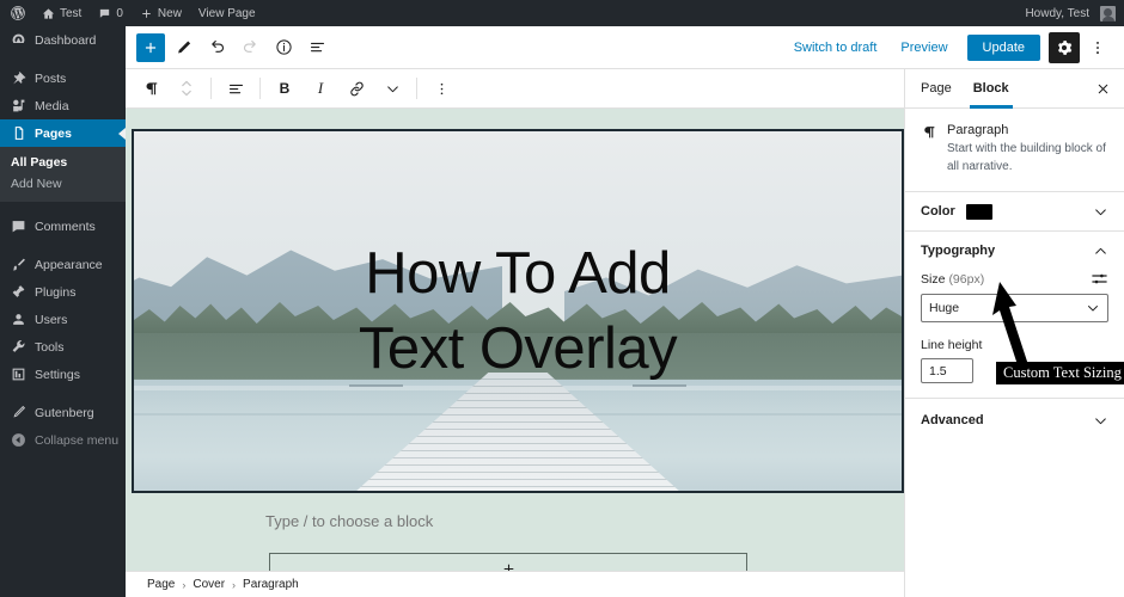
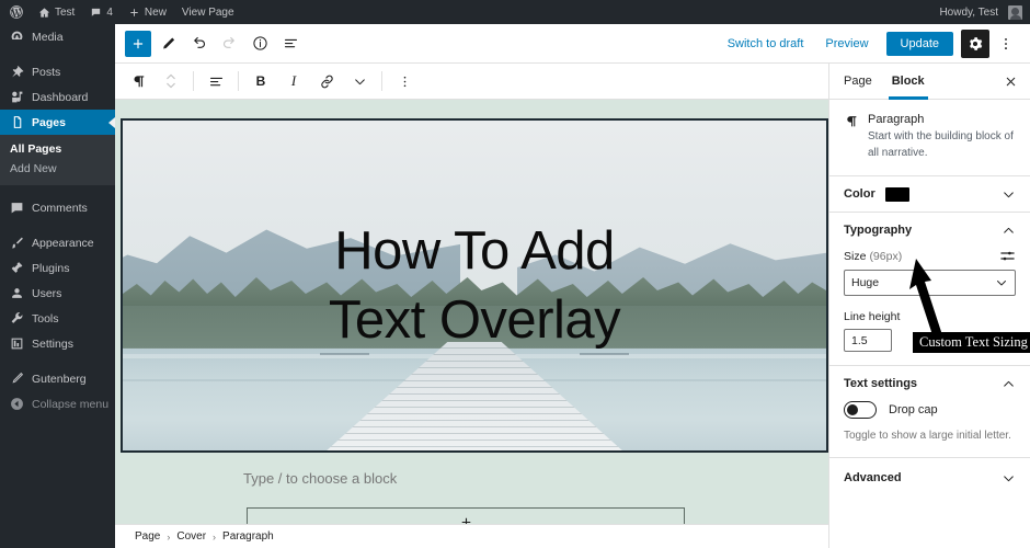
  Test
- 0
+ 4
  New
  View Page
  Howdy, Test
- Dashboard
+ Media
  Posts
- Media
+ Dashboard
  Pages
  All Pages
  Add New
  Comments
  Appearance
  Plugins
  Users
  Tools
  Settings
  Gutenberg
  Collapse menu
  Switch to draft
  Preview
  Update
  B
  I
  How To Add
  Text Overlay
  Type / to choose a block
  Page
  ›
  Cover
  ›
  Paragraph
  Page
  Block
  Paragraph
  Start with the building block of all narrative.
  Color
  Typography
  Size
  (96px)
  Huge
  Line height
  1.5
+ Text settings
+ Drop cap
+ Toggle to show a large initial letter.
  Advanced
  Custom Text Sizing
